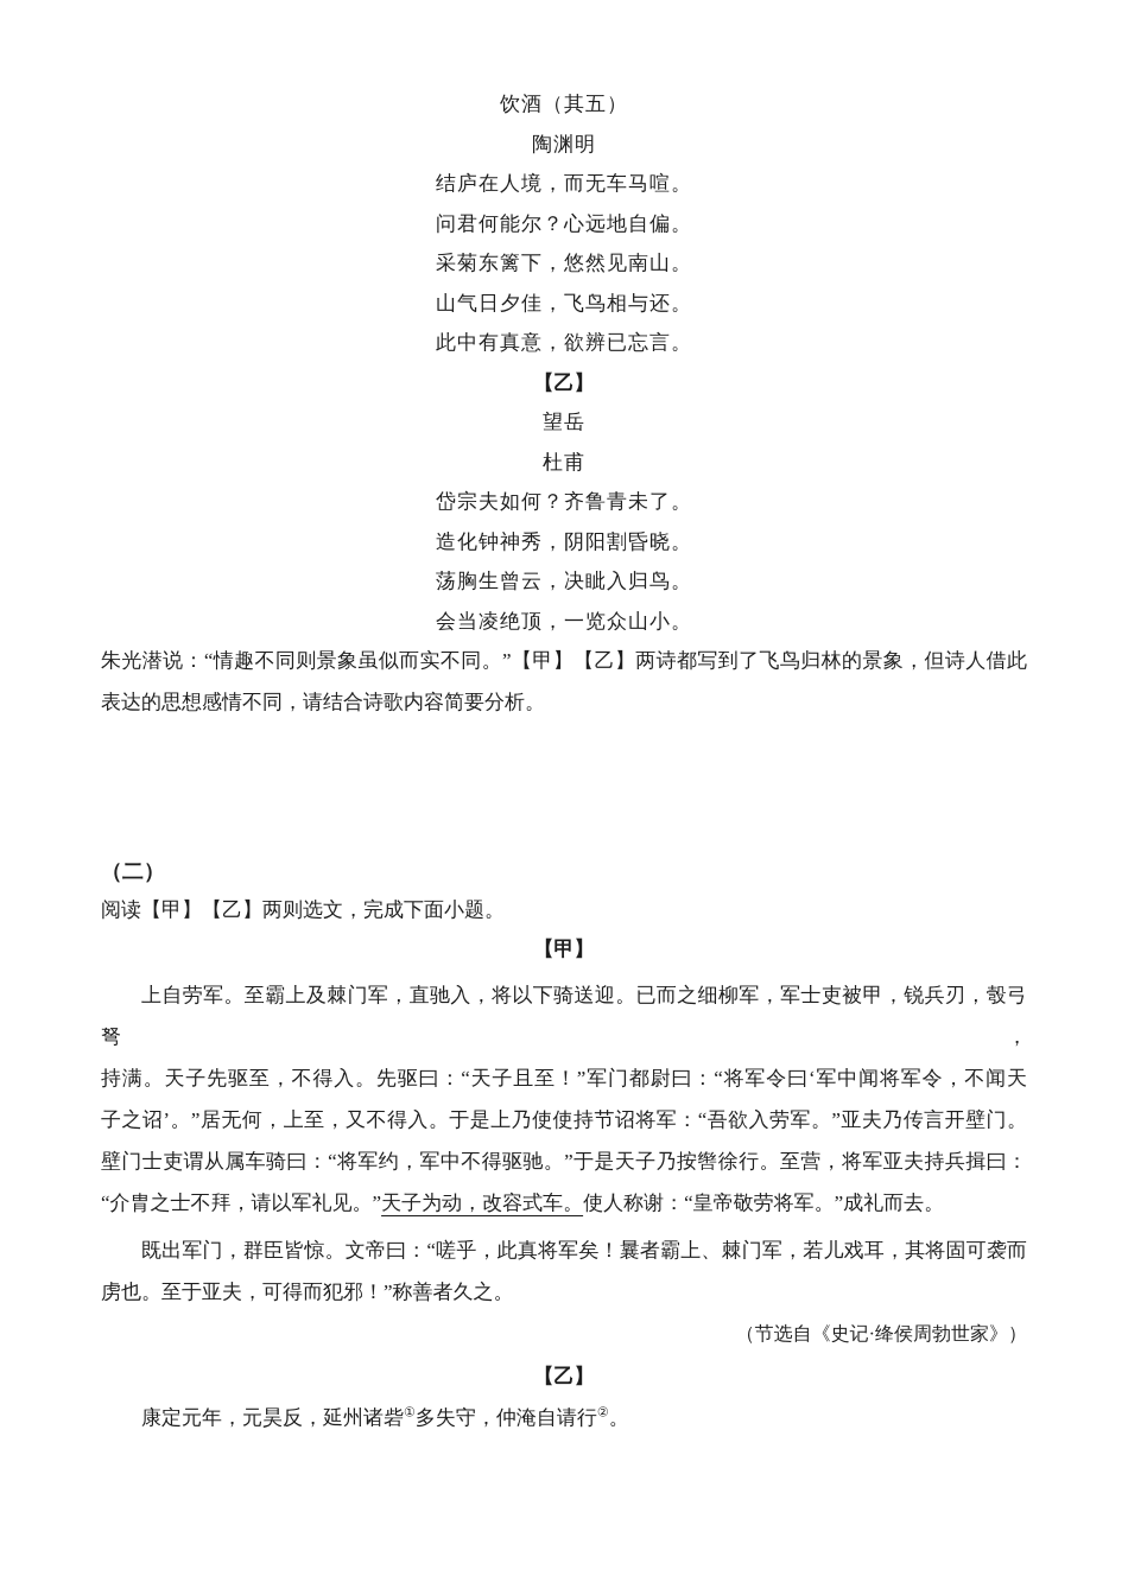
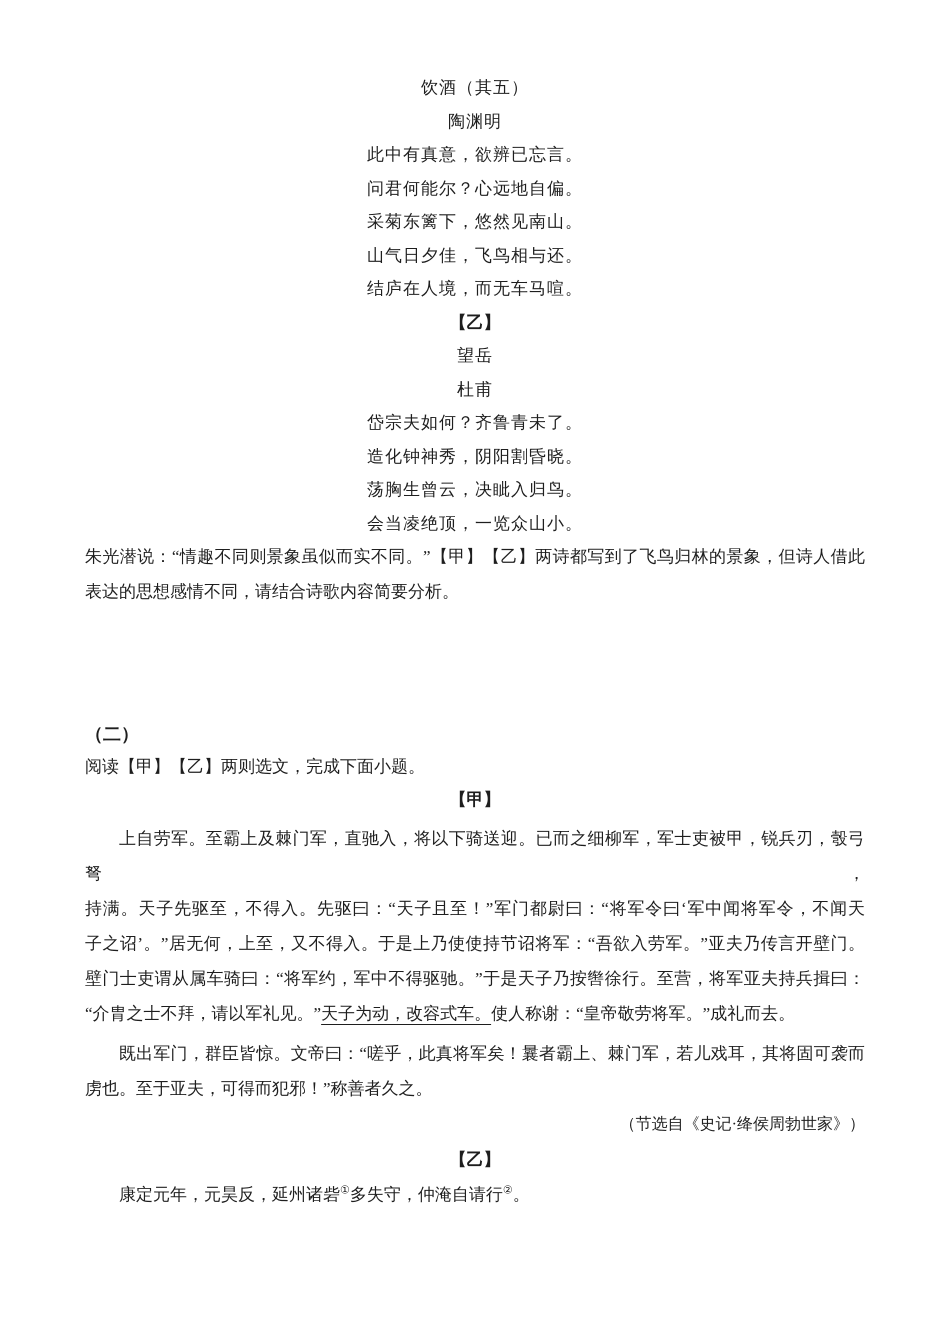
  饮酒（其五）
  陶渊明
- 结庐在人境，而无车马喧。
+ 此中有真意，欲辨已忘言。
  问君何能尔？心远地自偏。
  采菊东篱下，悠然见南山。
  山气日夕佳，飞鸟相与还。
- 此中有真意，欲辨已忘言。
+ 结庐在人境，而无车马喧。
  【乙】
  望岳
  杜甫
  岱宗夫如何？齐鲁青未了。
  造化钟神秀，阴阳割昏晓。
  荡胸生曾云，决眦入归鸟。
  会当凌绝顶，一览众山小。
  朱光潜说：“情趣不同则景象虽似而实不同。”【甲】【乙】两诗都写到了飞鸟归林的景象，但诗人借此
  表达的思想感情不同，请结合诗歌内容简要分析。
  （二）
  阅读【甲】【乙】两则选文，完成下面小题。
  【甲】
  上自劳军。至霸上及棘门军，直驰入，将以下骑送迎。已而之细柳军，军士吏被甲，锐兵刃，彀弓弩，
  持满。天子先驱至，不得入。先驱曰：“天子且至！”军门都尉曰：“将军令曰‘军中闻将军令，不闻天
  子之诏’。”居无何，上至，又不得入。于是上乃使使持节诏将军：“吾欲入劳军。”亚夫乃传言开壁门。
  壁门士吏谓从属车骑曰：“将军约，军中不得驱驰。”于是天子乃按辔徐行。至营，将军亚夫持兵揖曰：
  “介胄之士不拜，请以军礼见。”天子为动，改容式车。使人称谢：“皇帝敬劳将军。”成礼而去。
  既出军门，群臣皆惊。文帝曰：“嗟乎，此真将军矣！曩者霸上、棘门军，若儿戏耳，其将固可袭而
  虏也。至于亚夫，可得而犯邪！”称善者久之。
  （节选自《史记·绛侯周勃世家》）
  【乙】
  康定元年，元昊反，延州诸砦①多失守，仲淹自请行②。
